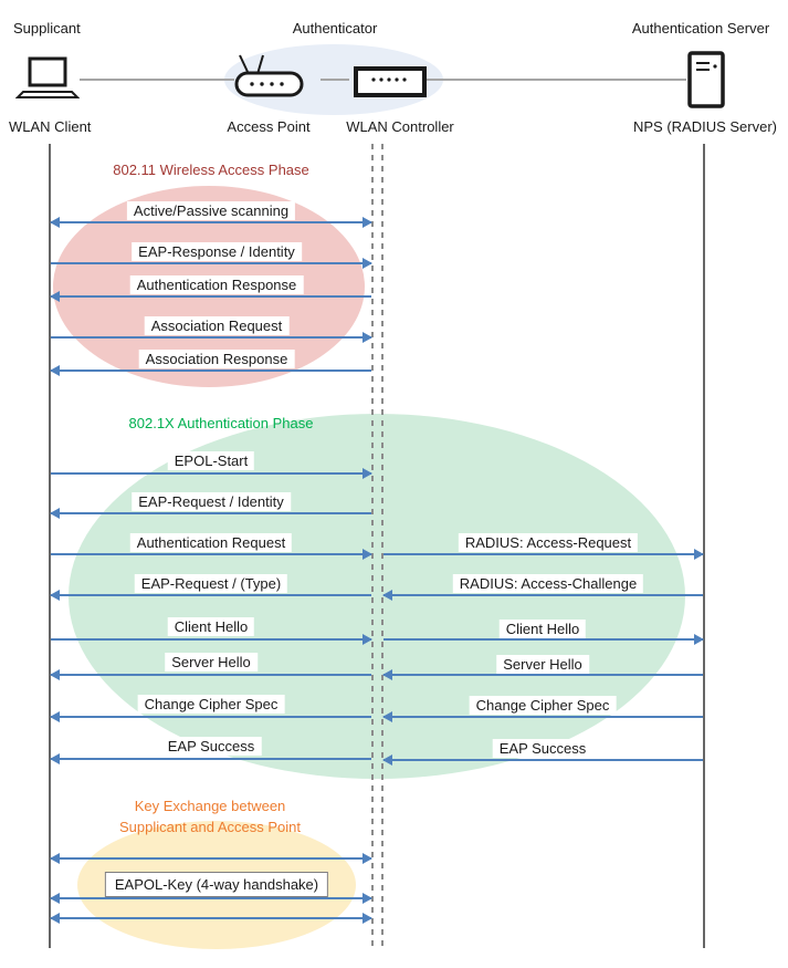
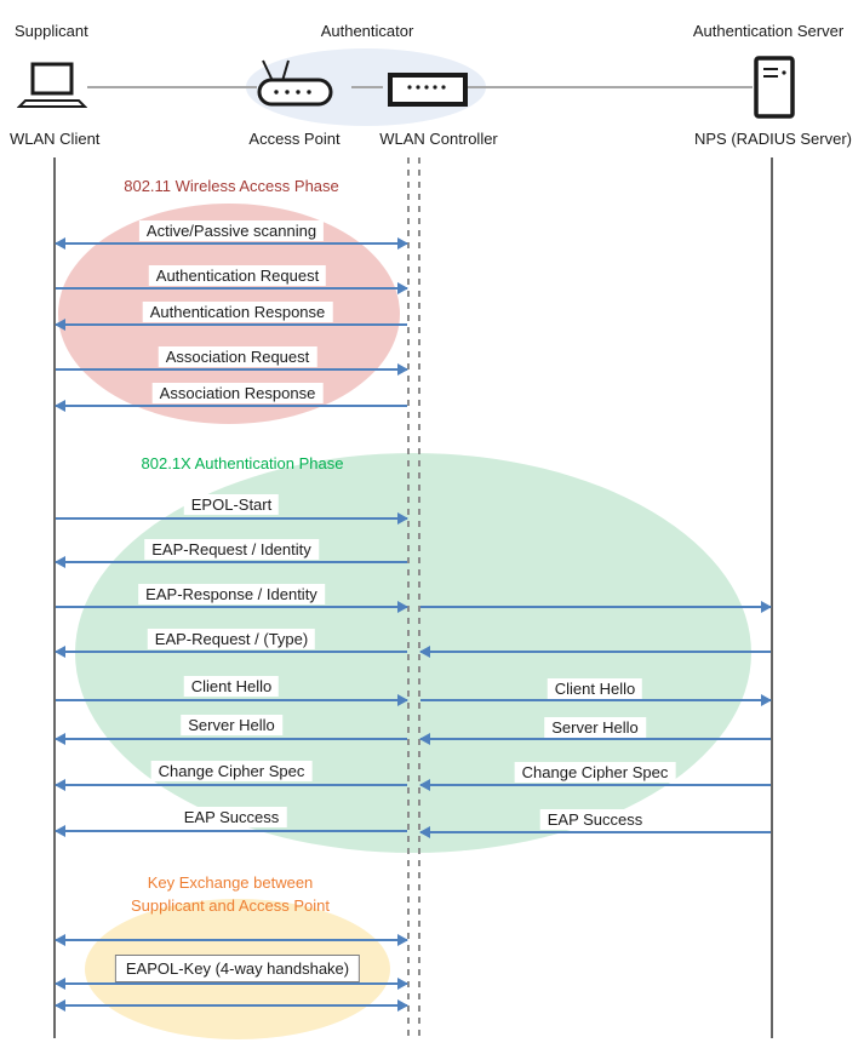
  Supplicant
  Authenticator
  Authentication Server
  WLAN Client
  Access Point
  WLAN Controller
  NPS (RADIUS Server)
  802.11 Wireless Access Phase
  802.1X Authentication Phase
  Key Exchange between
  Supplicant and Access Point
  Active/Passive scanning
- EAP-Response / Identity
+ Authentication Request
  Authentication Response
  Association Request
  Association Response
  EPOL-Start
  EAP-Request / Identity
- Authentication Request
+ EAP-Response / Identity
- RADIUS: Access-Request
  EAP-Request / (Type)
- RADIUS: Access-Challenge
  Client Hello
  Client Hello
  Server Hello
  Server Hello
  Change Cipher Spec
  Change Cipher Spec
  EAP Success
  EAP Success
  EAPOL-Key (4-way handshake)
